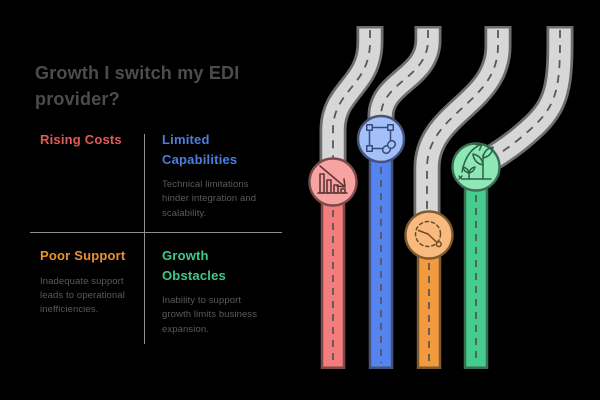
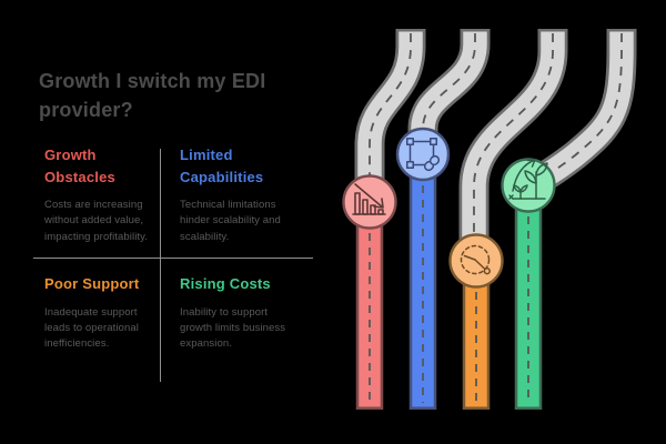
  Growth I switch my EDI provider?
- Rising Costs
+ Growth Obstacles
+ Costs are increasing without added value, impacting profitability.
  Limited Capabilities
- Technical limitations hinder integration and scalability.
+ Technical limitations hinder scalability and scalability.
  Poor Support
  Inadequate support leads to operational inefficiencies.
- Growth Obstacles
+ Rising Costs
  Inability to support growth limits business expansion.
